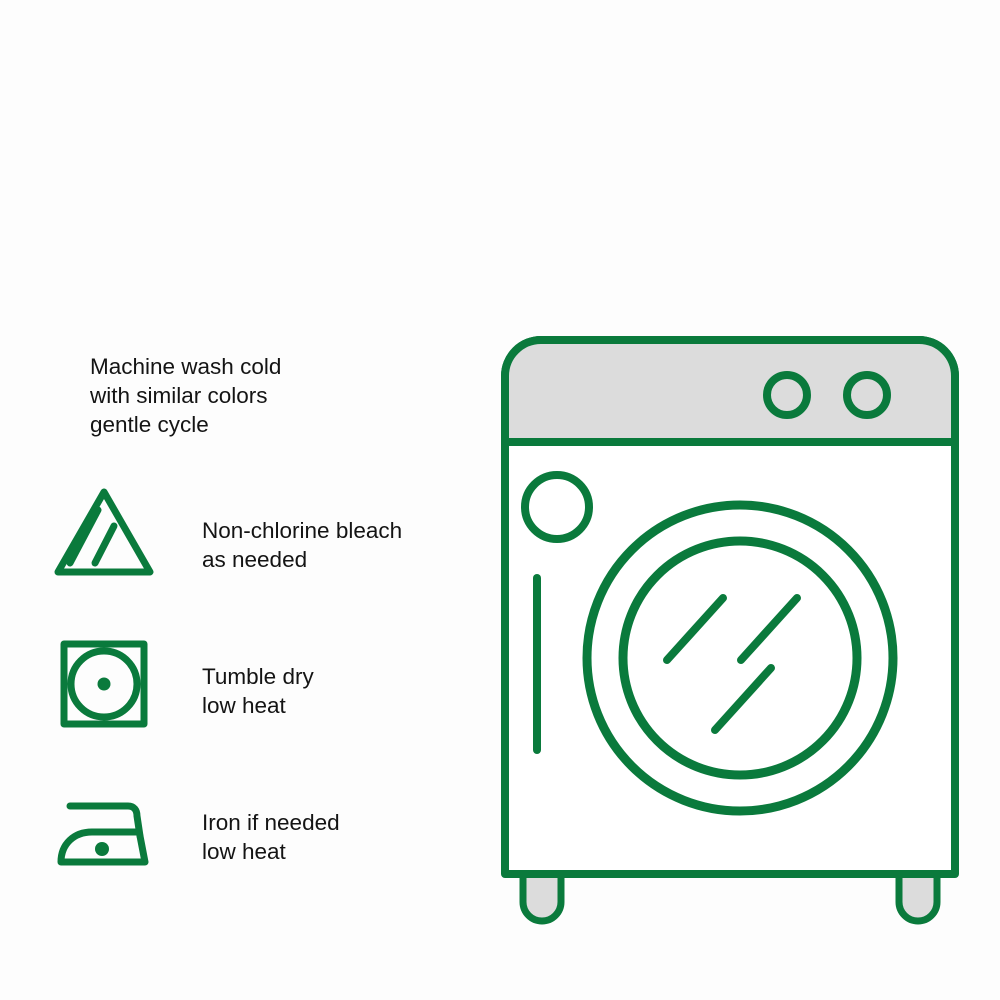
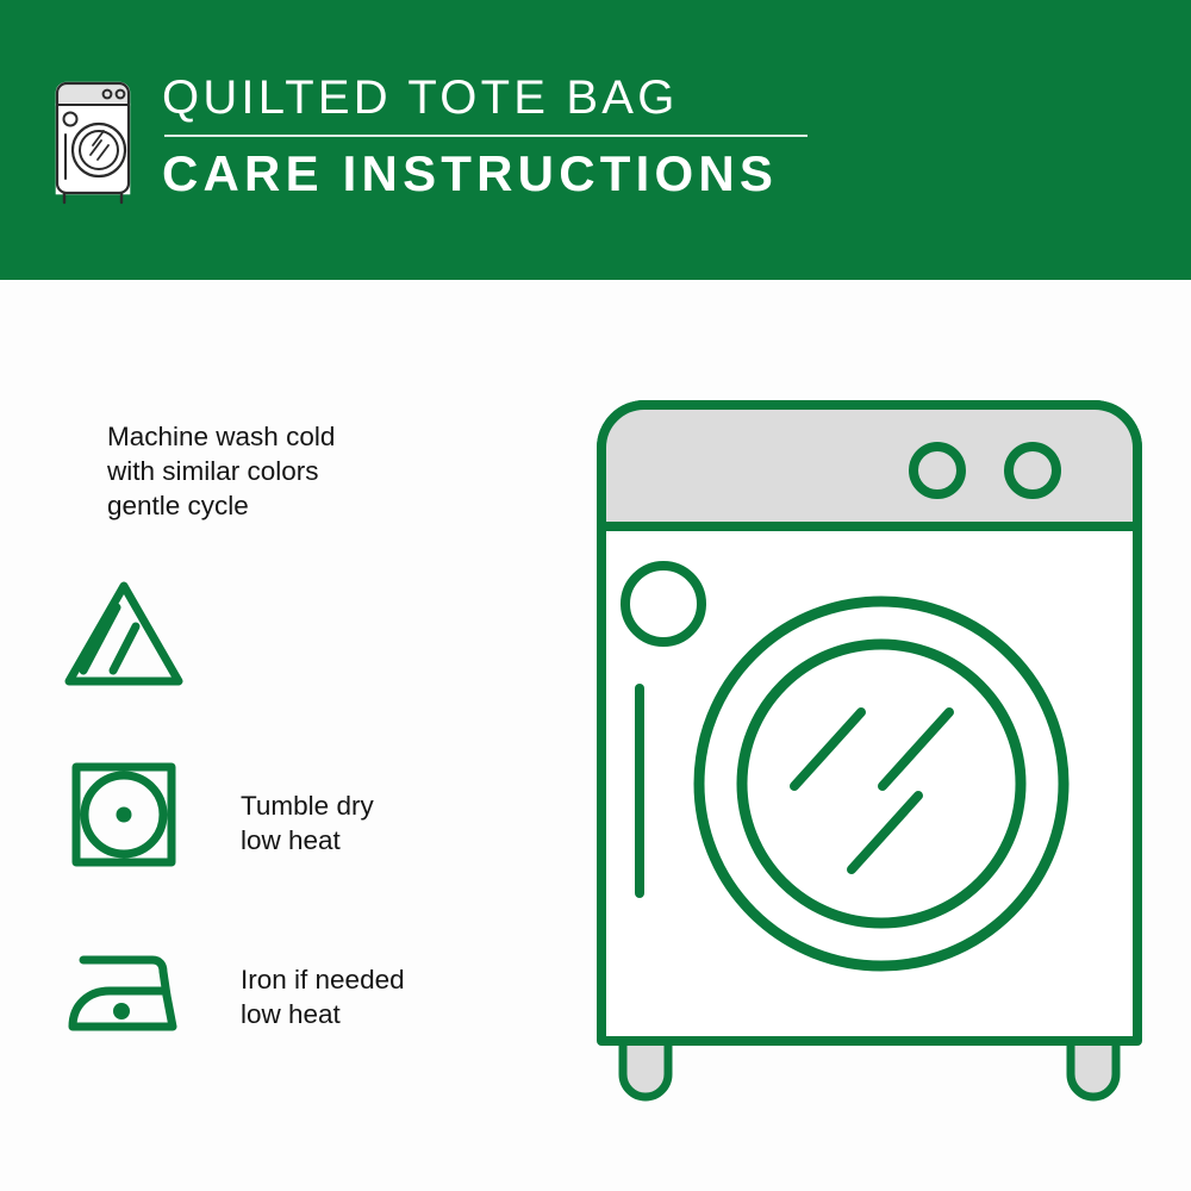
+ QUILTED TOTE BAG
+ CARE INSTRUCTIONS
  Machine wash cold
  with similar colors
  gentle cycle
- Non-chlorine bleach
- as needed
  Tumble dry
  low heat
  Iron if needed
  low heat
